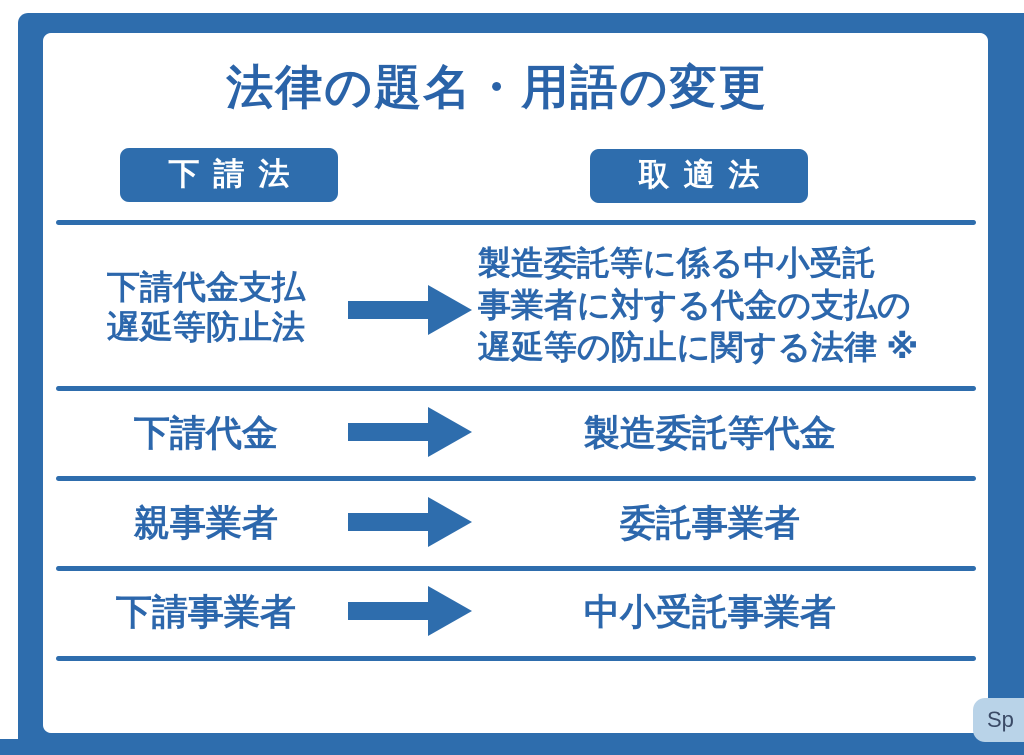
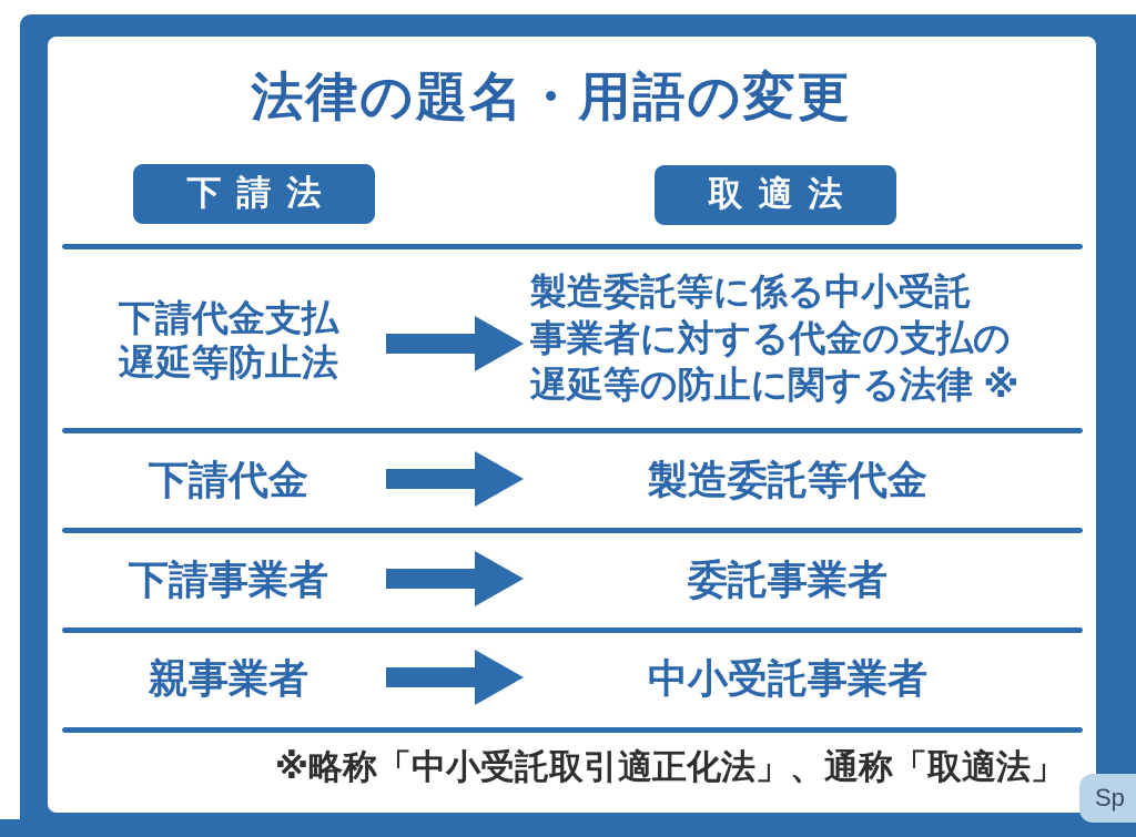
  法律の題名・用語の変更
  下請法
  取適法
  下請代金支払
  遅延等防止法
  製造委託等に係る中小受託
  事業者に対する代金の支払の
  遅延等の防止に関する法律 ※
  下請代金
  製造委託等代金
- 親事業者
+ 下請事業者
  委託事業者
- 下請事業者
+ 親事業者
  中小受託事業者
+ ※略称「中小受託取引適正化法」、通称「取適法」
  Sp
